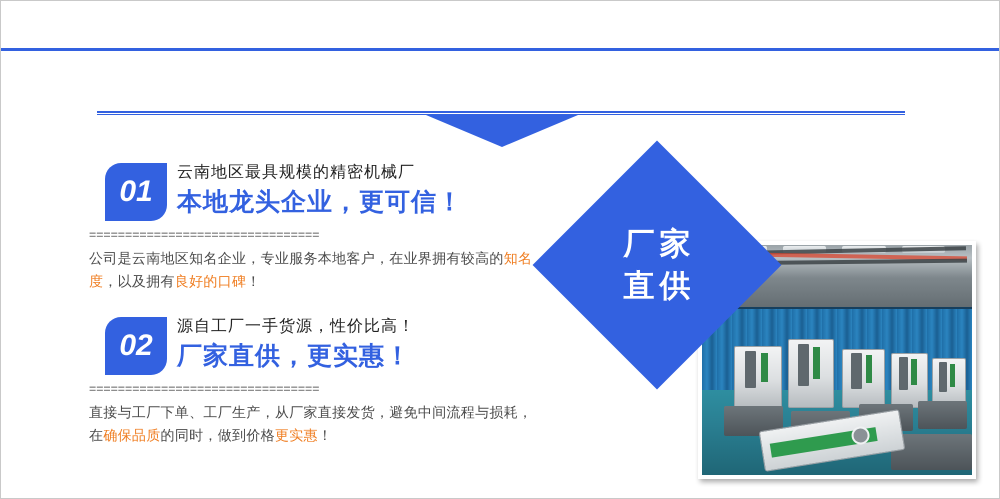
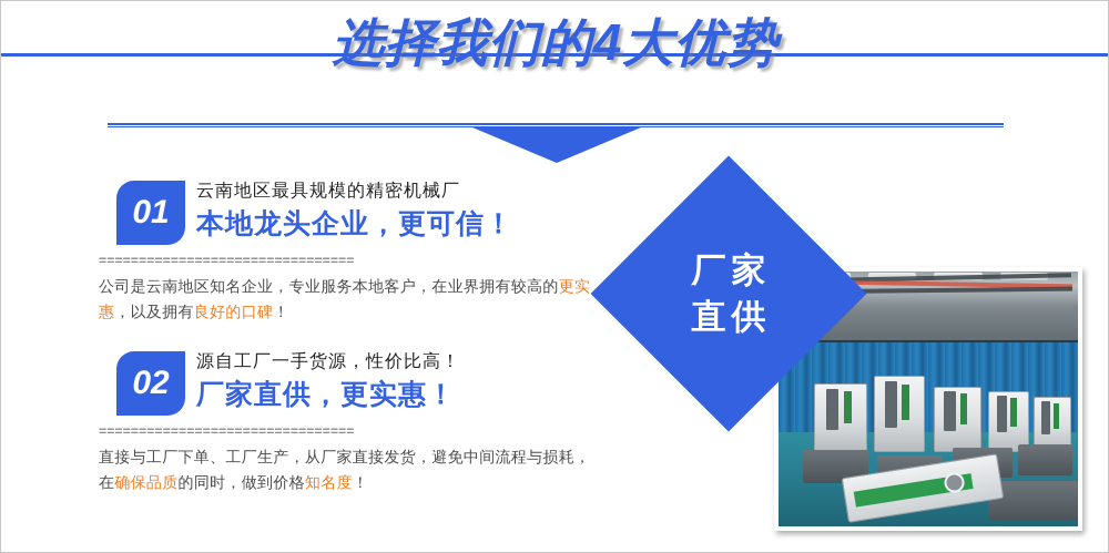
+ 选择我们的4大优势
  01
  云南地区最具规模的精密机械厂
  本地龙头企业，更可信！
  ================================
- 公司是云南地区知名企业，专业服务本地客户，在业界拥有较高的知名度，以及拥有良好的口碑！
+ 公司是云南地区知名企业，专业服务本地客户，在业界拥有较高的更实惠，以及拥有良好的口碑！
  02
  源自工厂一手货源，性价比高！
  厂家直供，更实惠！
  ================================
- 直接与工厂下单、工厂生产，从厂家直接发货，避免中间流程与损耗，在确保品质的同时，做到价格更实惠！
+ 直接与工厂下单、工厂生产，从厂家直接发货，避免中间流程与损耗，在确保品质的同时，做到价格知名度！
  厂家
  直供
